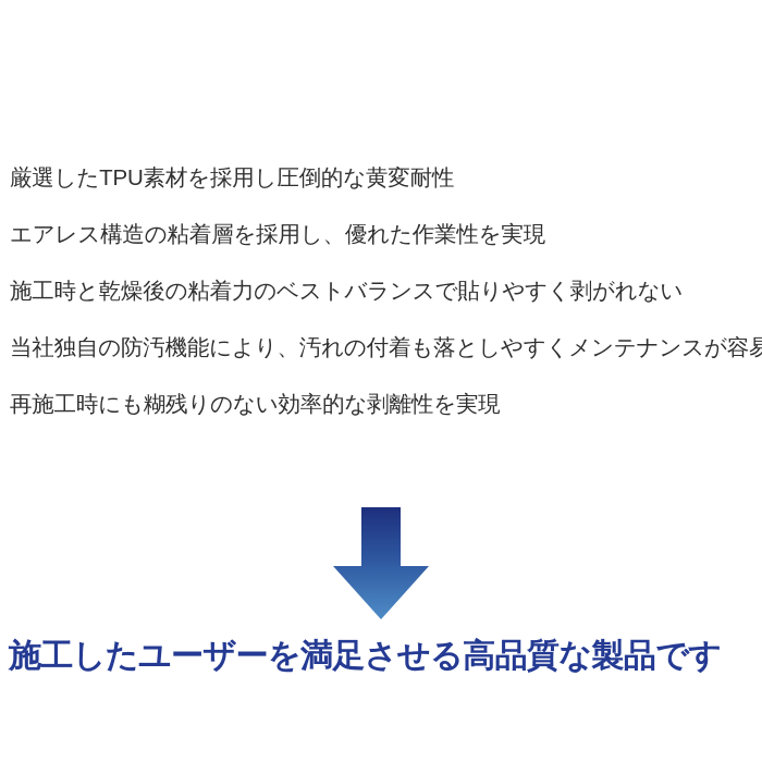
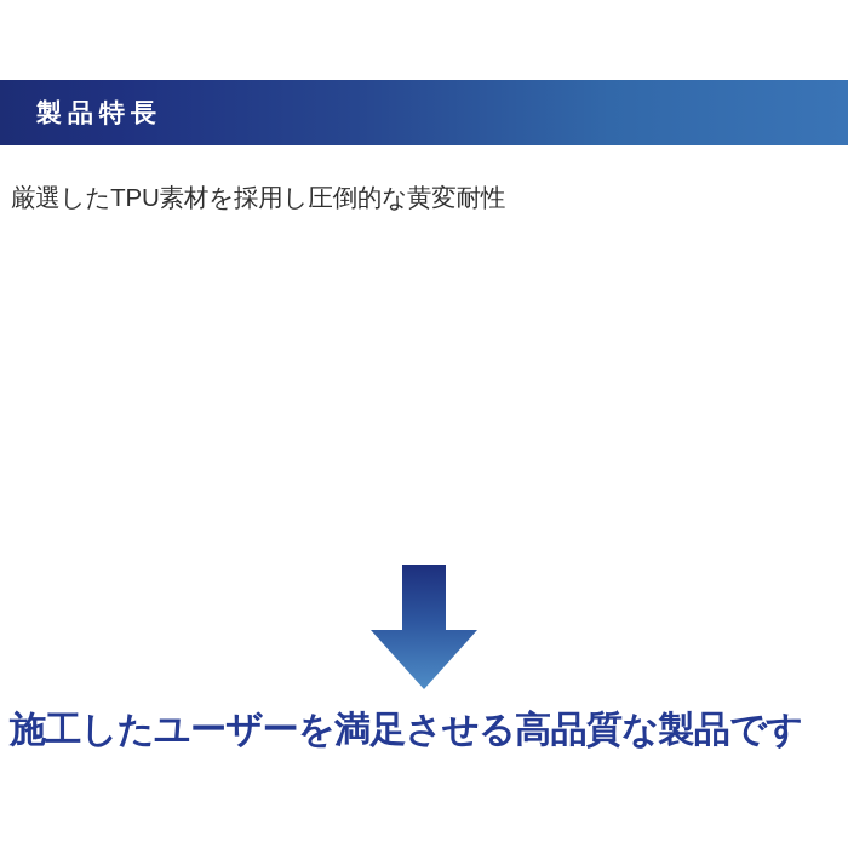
+ 製品特長
  厳選したTPU素材を採用し圧倒的な黄変耐性
- エアレス構造の粘着層を採用し、優れた作業性を実現
- 施工時と乾燥後の粘着力のベストバランスで貼りやすく剥がれない
- 当社独自の防汚機能により、汚れの付着も落としやすくメンテナンスが容易
- 再施工時にも糊残りのない効率的な剥離性を実現
  施工したユーザーを満足させる高品質な製品です
